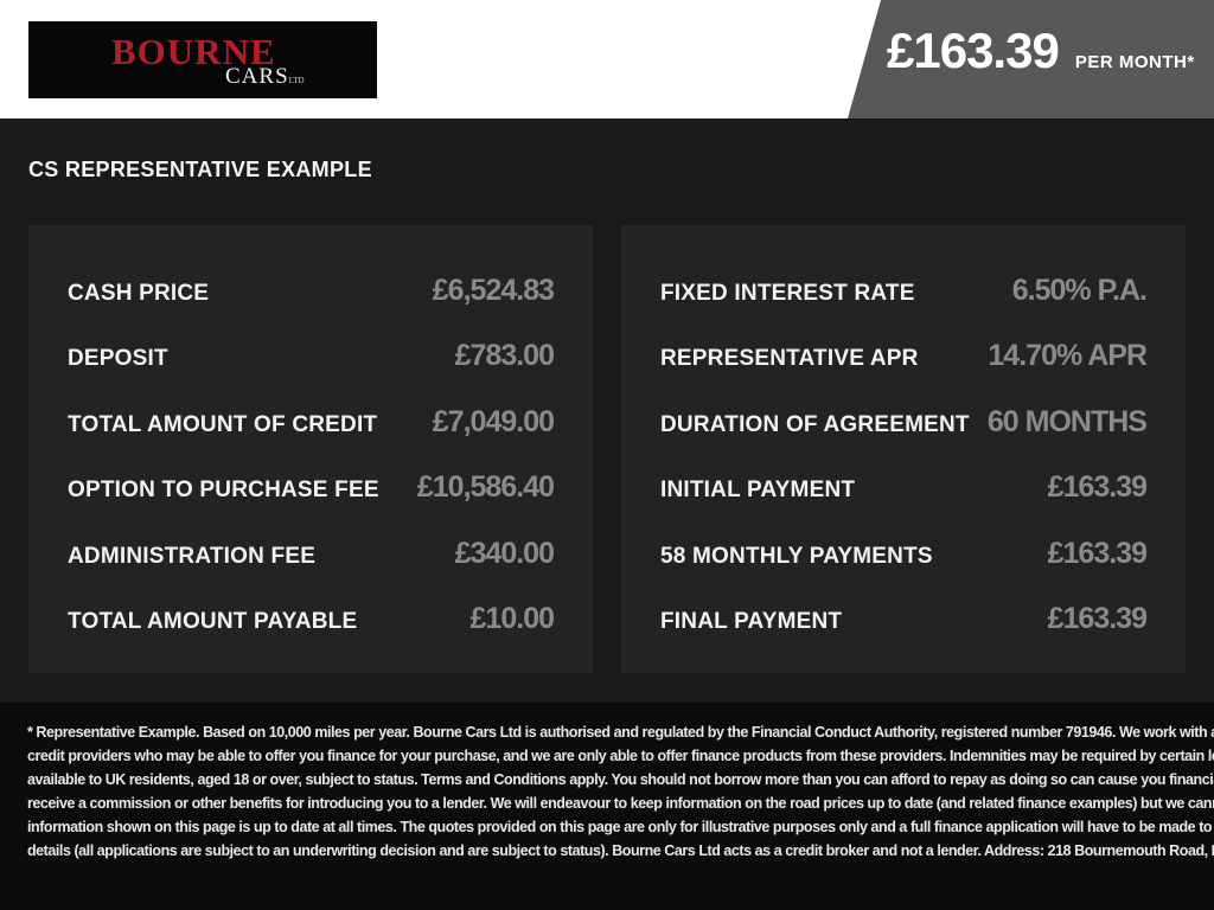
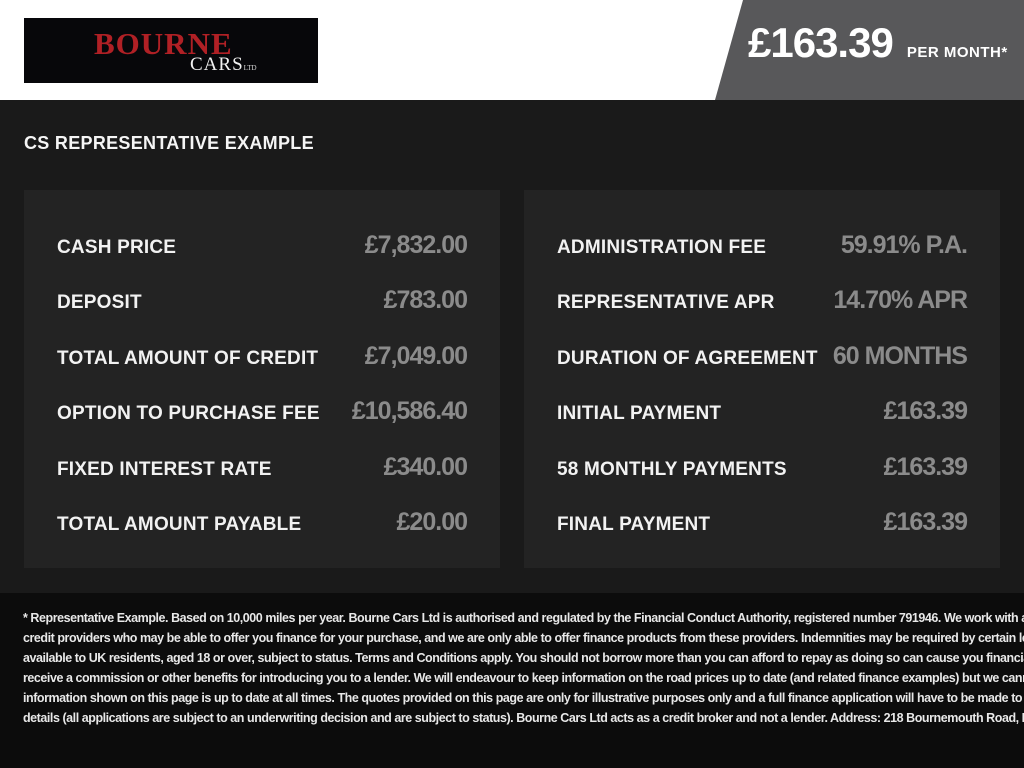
  BOURNE
  CARSLTD
  £163.39
  PER MONTH*
  CS REPRESENTATIVE EXAMPLE
  CASH PRICE
- £6,524.83
+ £7,832.00
  DEPOSIT
  £783.00
  TOTAL AMOUNT OF CREDIT
  £7,049.00
  OPTION TO PURCHASE FEE
  £10,586.40
- ADMINISTRATION FEE
+ FIXED INTEREST RATE
  £340.00
  TOTAL AMOUNT PAYABLE
- £10.00
+ £20.00
- FIXED INTEREST RATE
+ ADMINISTRATION FEE
- 6.50% P.A.
+ 59.91% P.A.
  REPRESENTATIVE APR
  14.70% APR
  DURATION OF AGREEMENT
  60 MONTHS
  INITIAL PAYMENT
  £163.39
  58 MONTHLY PAYMENTS
  £163.39
  FINAL PAYMENT
  £163.39
  * Representative Example. Based on 10,000 miles per year. Bourne Cars Ltd is authorised and regulated by the Financial Conduct Authority, registered number 791946. We work with
  credit providers who may be able to offer you finance for your purchase, and we are only able to offer finance products from these providers. Indemnities may be required by certain l
  available to UK residents, aged 18 or over, subject to status. Terms and Conditions apply. You should not borrow more than you can afford to repay as doing so can cause you financi
  receive a commission or other benefits for introducing you to a lender. We will endeavour to keep information on the road prices up to date (and related finance examples) but we can
  information shown on this page is up to date at all times. The quotes provided on this page are only for illustrative purposes only and a full finance application will have to be made to
  details (all applications are subject to an underwriting decision and are subject to status). Bourne Cars Ltd acts as a credit broker and not a lender. Address: 218 Bournemouth Road,
